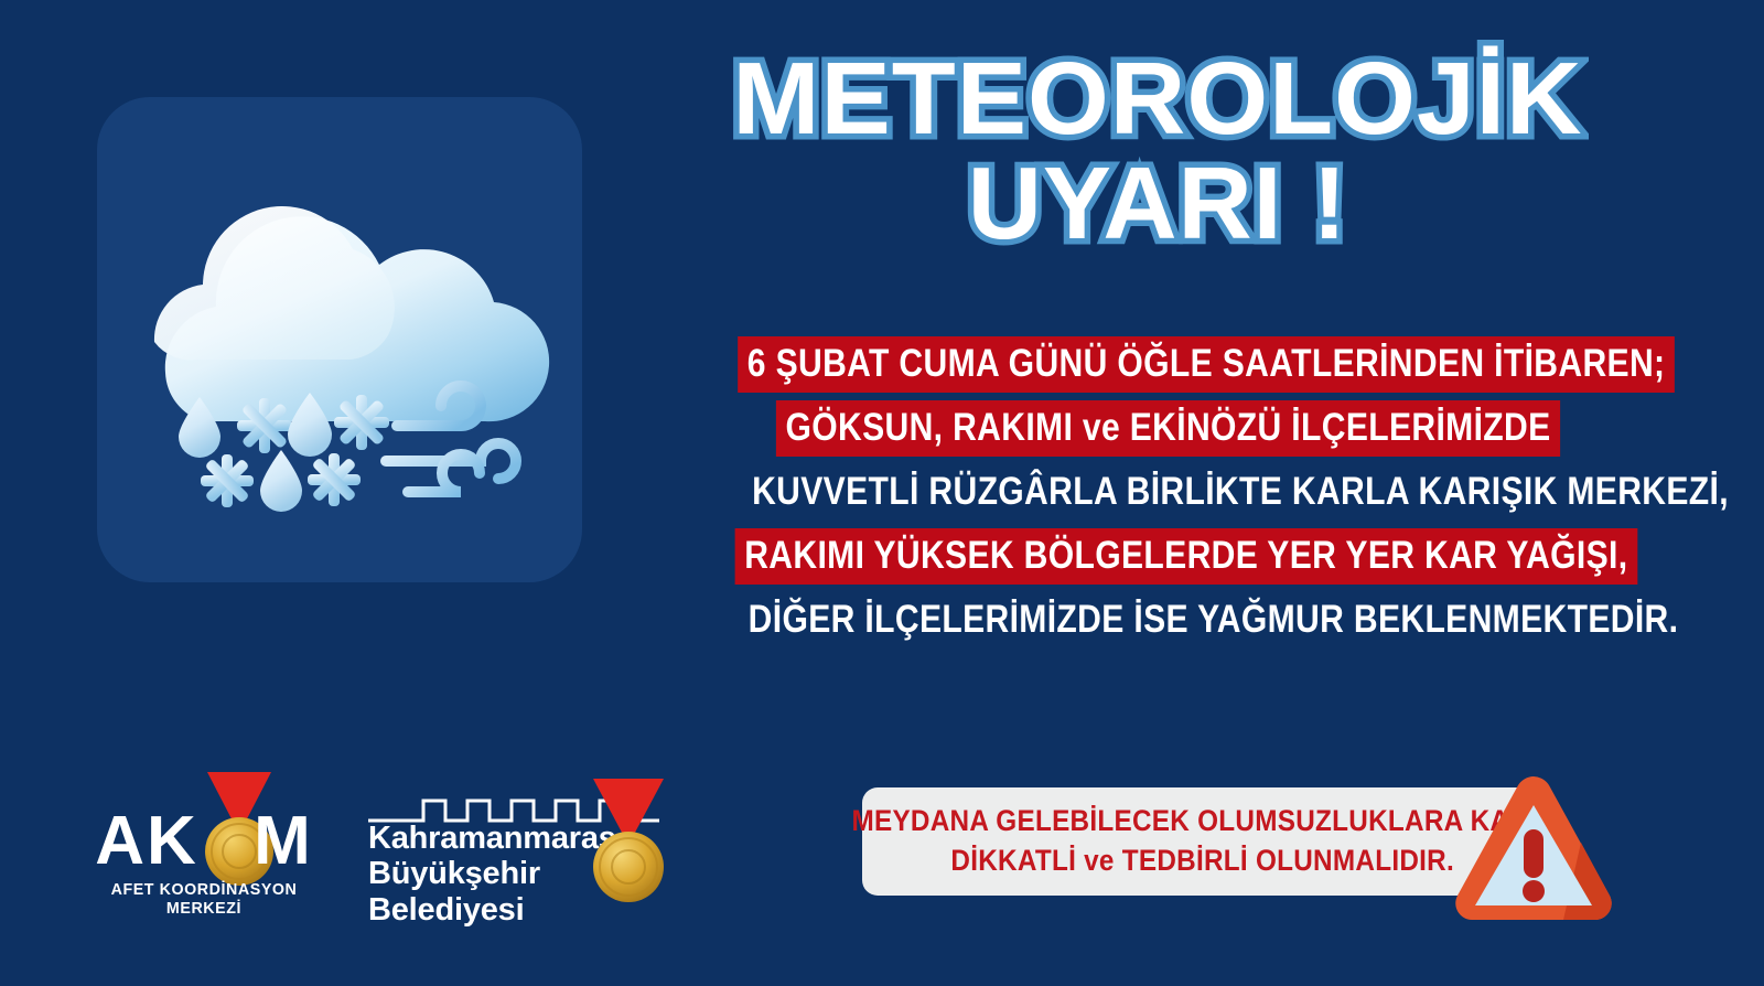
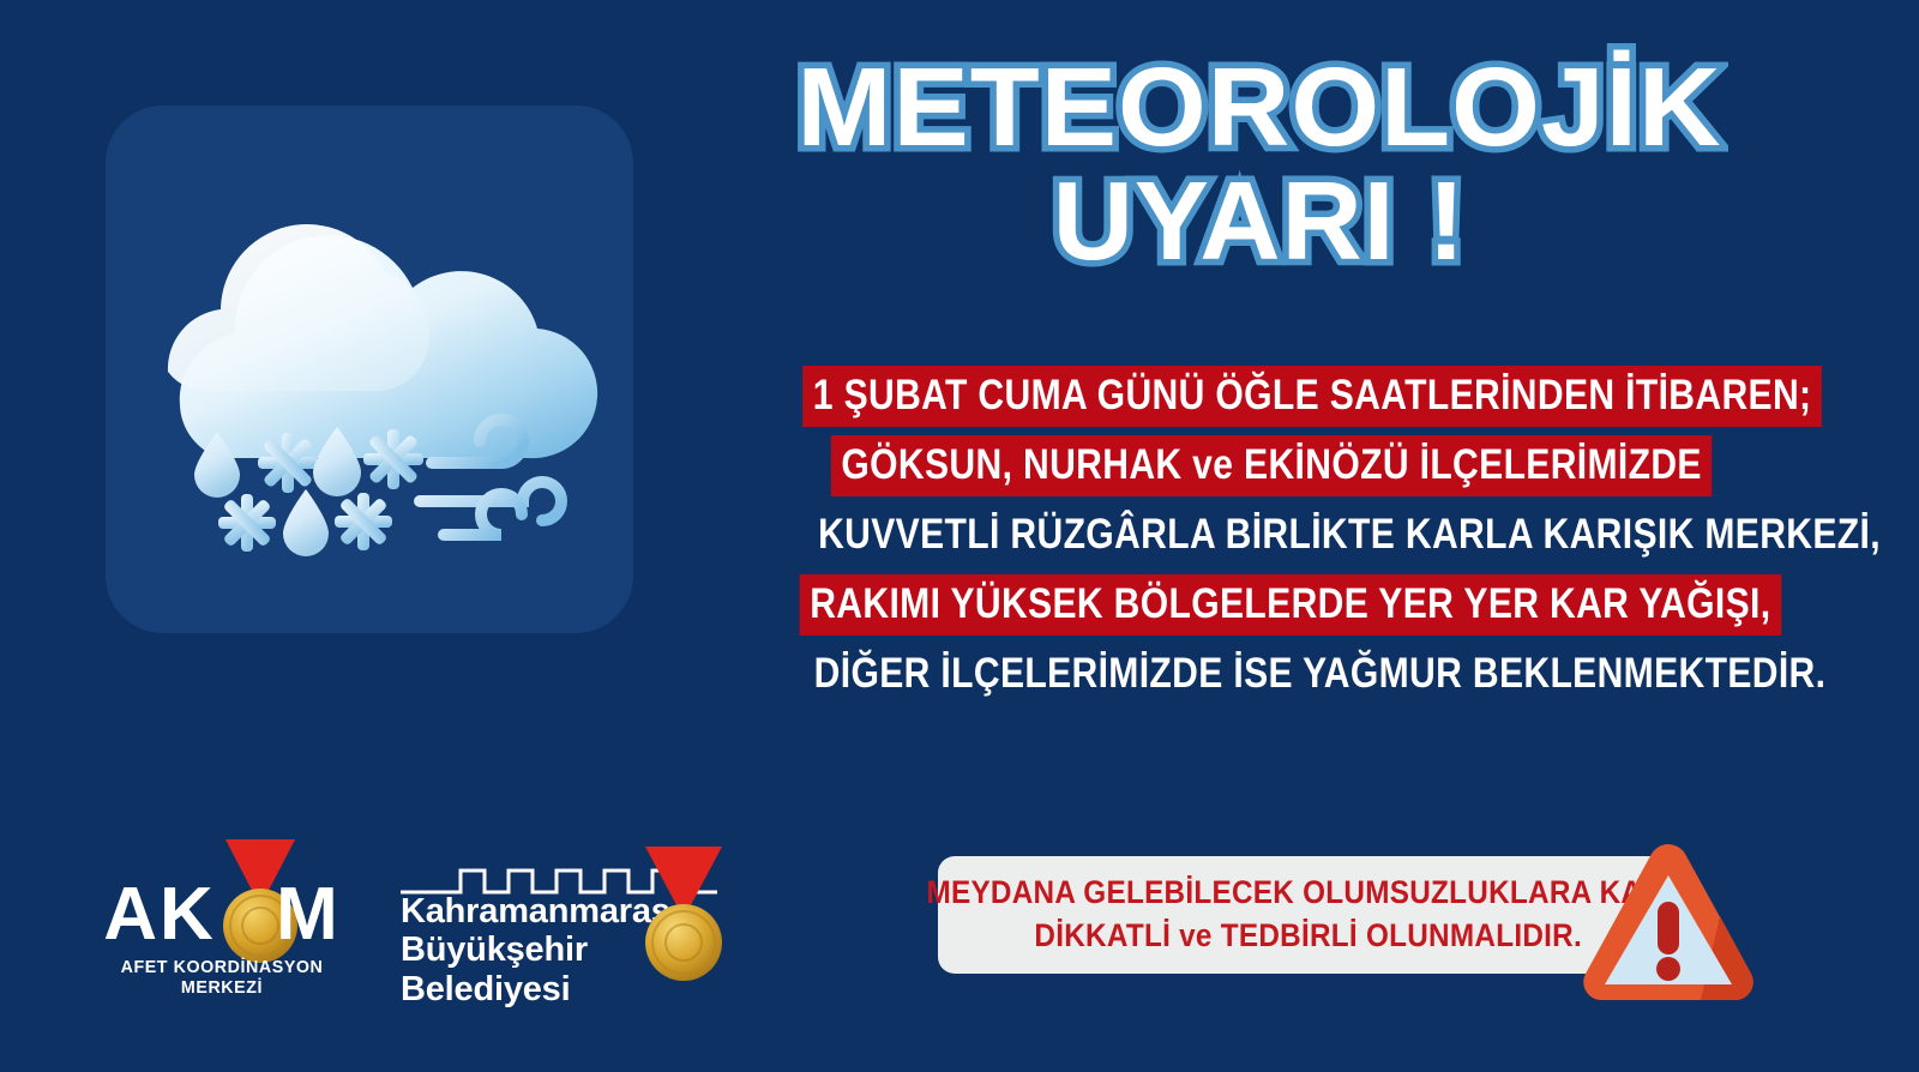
  METEOROLOJİK
  UYARI !
- 6 ŞUBAT CUMA GÜNÜ ÖĞLE SAATLERİNDEN İTİBAREN;
+ 1 ŞUBAT CUMA GÜNÜ ÖĞLE SAATLERİNDEN İTİBAREN;
- GÖKSUN, RAKIMI ve EKİNÖZÜ İLÇELERİMİZDE
+ GÖKSUN, NURHAK ve EKİNÖZÜ İLÇELERİMİZDE
  KUVVETLİ RÜZGÂRLA BİRLİKTE KARLA KARIŞIK MERKEZİ,
  RAKIMI YÜKSEK BÖLGELERDE YER YER KAR YAĞIŞI,
  DİĞER İLÇELERİMİZDE İSE YAĞMUR BEKLENMEKTEDİR.
  MEYDANA GELEBİLECEK OLUMSUZLUKLARA K
  DİKKATLİ ve TEDBİRLİ OLUNMALIDIR.
  AK M
  AFET KOORDİNASYON MERKEZİ
  Kahramanmaraş
  Büyükşehir Belediyesi
